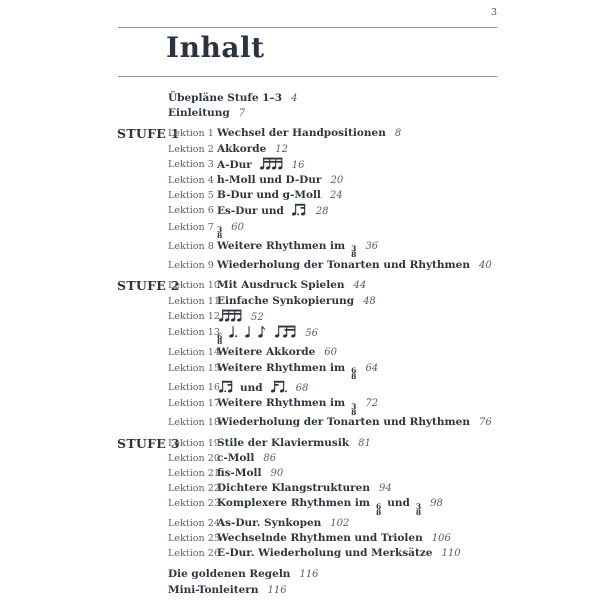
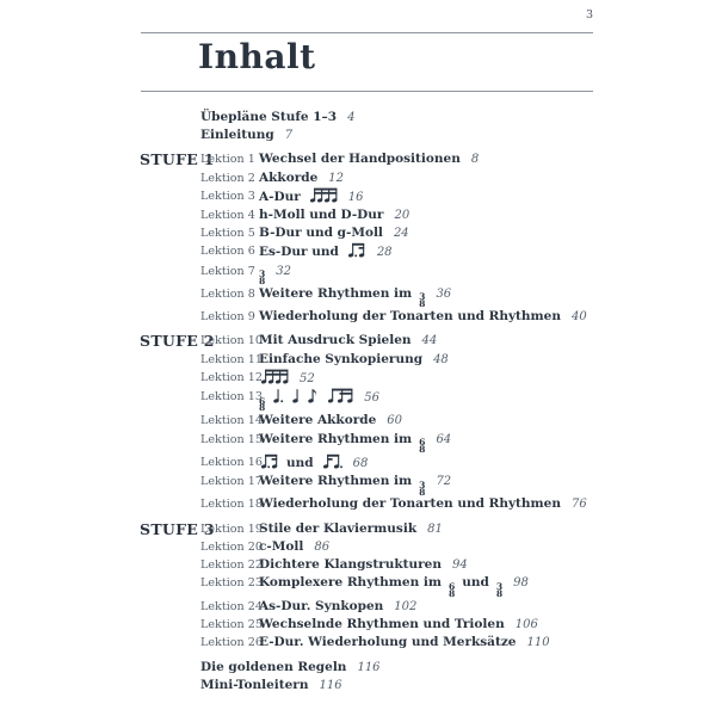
  3
  Inhalt
  Übepläne Stufe 1–3 4
  Einleitung 7
  STUFE 1
  Lektion 1
  Wechsel der Handpositionen 8
  Lektion 2
  Akkorde 12
  Lektion 3
  A-Dur 16
  Lektion 4
  h-Moll und D-Dur 20
  Lektion 5
  B-Dur und g-Moll 24
  Lektion 6
  Es-Dur und 28
  Lektion 7
  3
  8
- 60
+ 32
  Lektion 8
  Weitere Rhythmen im
  3
  8
  36
  Lektion 9
  Wiederholung der Tonarten und Rhythmen 40
  STUFE 2
  Lektion 10
  Mit Ausdruck Spielen 44
  Lektion 11
  Einfache Synkopierung 48
  Lektion 12
  52
  Lektion 13
  6
  8
  56
  Lektion 14
  Weitere Akkorde 60
  Lektion 15
  Weitere Rhythmen im
  6
  8
  64
  Lektion 16
  und 68
  Lektion 17
  Weitere Rhythmen im
  3
  8
  72
  Lektion 18
  Wiederholung der Tonarten und Rhythmen 76
  STUFE 3
  Lektion 19
  Stile der Klaviermusik 81
  Lektion 20
  c-Moll 86
- Lektion 21
- fis-Moll 90
  Lektion 22
  Dichtere Klangstrukturen 94
  Lektion 23
  Komplexere Rhythmen im
  6
  8
  und
  3
  8
  98
  Lektion 24
  As-Dur. Synkopen 102
  Lektion 25
  Wechselnde Rhythmen und Triolen 106
  Lektion 26
  E-Dur. Wiederholung und Merksätze 110
  Die goldenen Regeln 116
  Mini-Tonleitern 116
